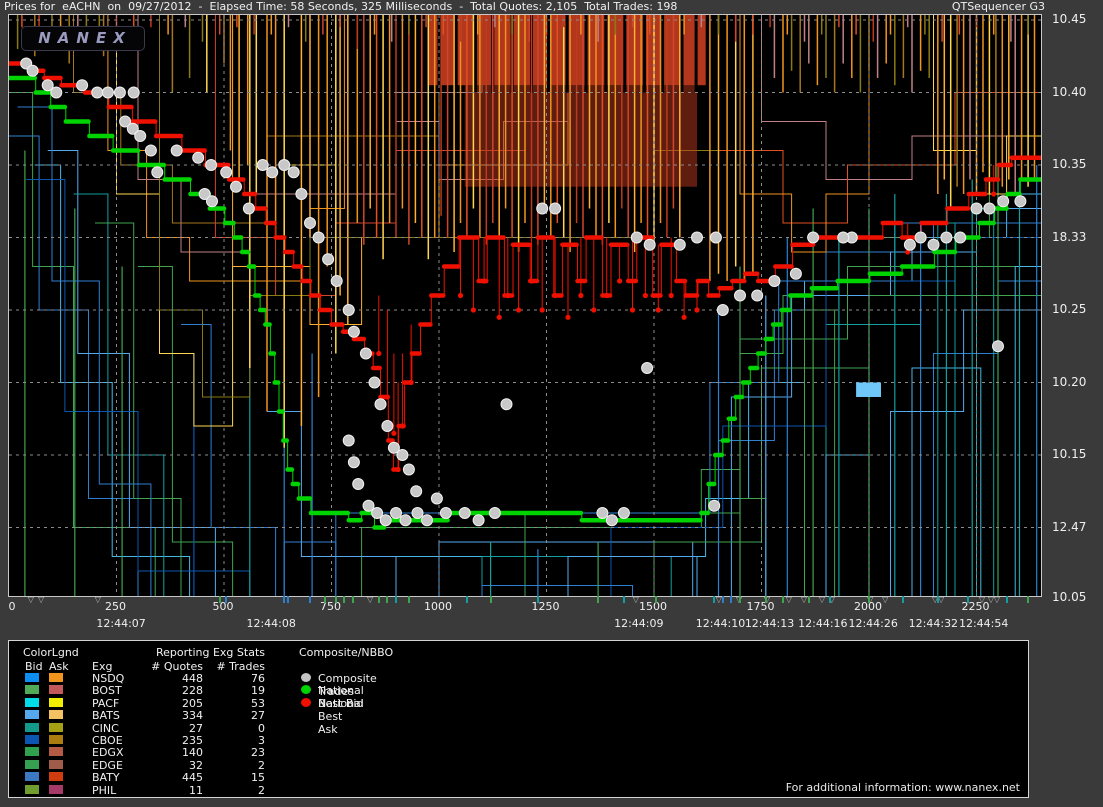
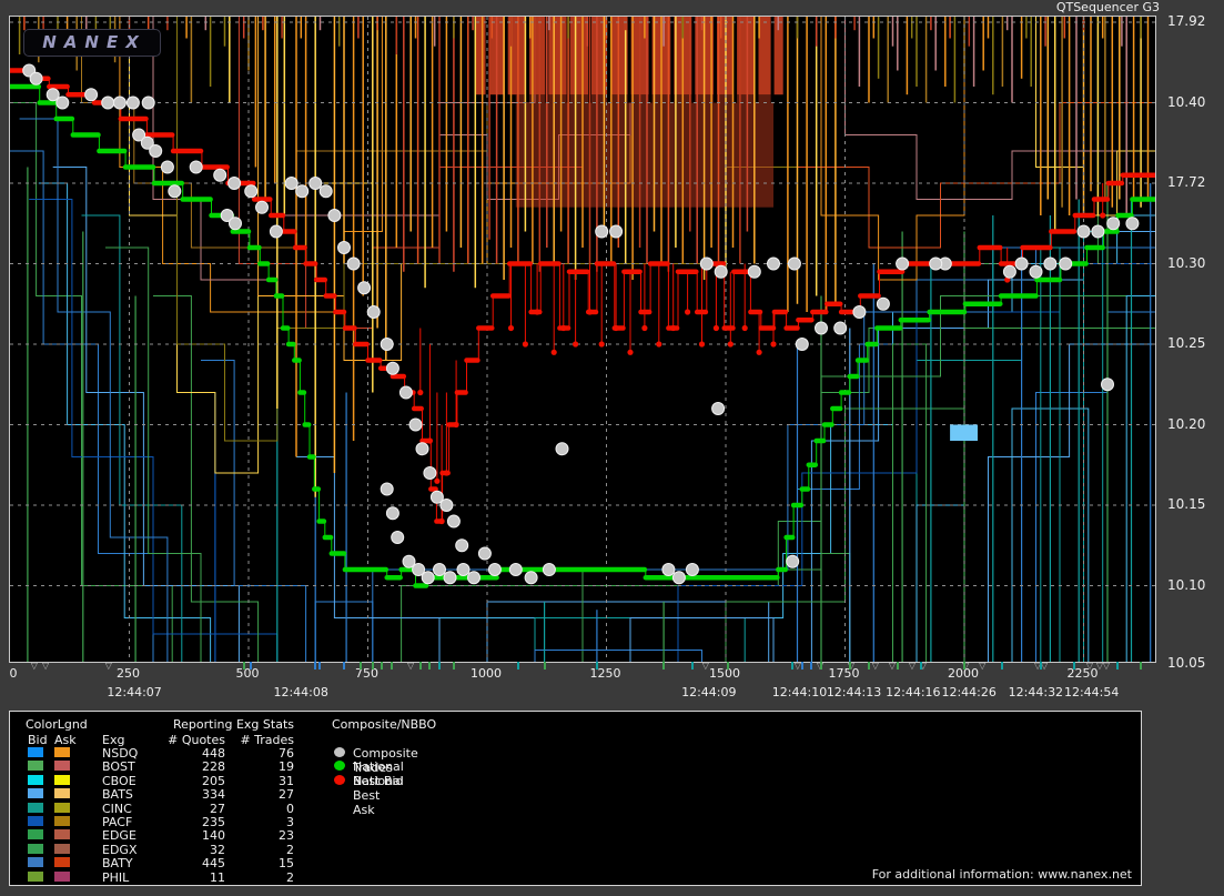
- Prices for eACHN on 09/27/2012 - Elapsed Time: 58 Seconds, 325 Milliseconds - Total Quotes: 2,105 Total Trades: 198
  QTSequencer G3
  NANEX
- 10.45
+ 17.92
  10.40
- 10.35
+ 17.72
- 18.33
+ 10.30
  10.25
  10.20
  10.15
- 12.47
+ 10.10
  10.05
  0
  250
  500
  750
  1000
  1250
  1500
  1750
  2000
  2250
  12:44:07
  12:44:08
  12:44:09
  12:44:10
  12:44:13
  12:44:16
  12:44:26
  12:44:32
  12:44:54
  ▽
  ▽
  ▽
  ▽
  ▽
  ▽
  ▽
  ▽
  ▽
  ▽
  ▽
  ▽
  ▽
  ▽
  ▽
  ▽
  ▽
  ▽
  ColorLgnd
  Reporting Exg Stats
  Composite/NBBO
  Bid
  Ask
  Exg
  # Quotes
  # Trades
  NSDQ
  448
  76
  BOST
  228
  19
- PACF
+ CBOE
  205
- 53
+ 31
  BATS
  334
  27
  CINC
  27
  0
- CBOE
+ PACF
  235
  3
- EDGX
+ EDGE
  140
  23
- EDGE
+ EDGX
  32
  2
  BATY
  445
  15
  PHIL
  11
  2
  Composite Trades
  National Best Bid
  National Best Ask
  For additional information: www.nanex.net
